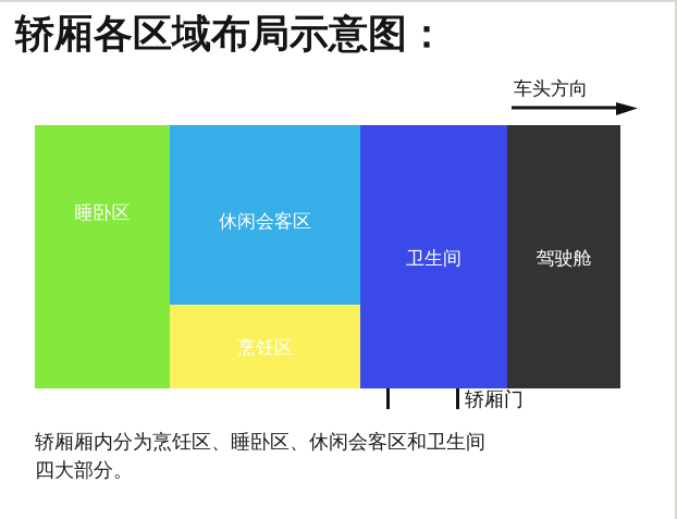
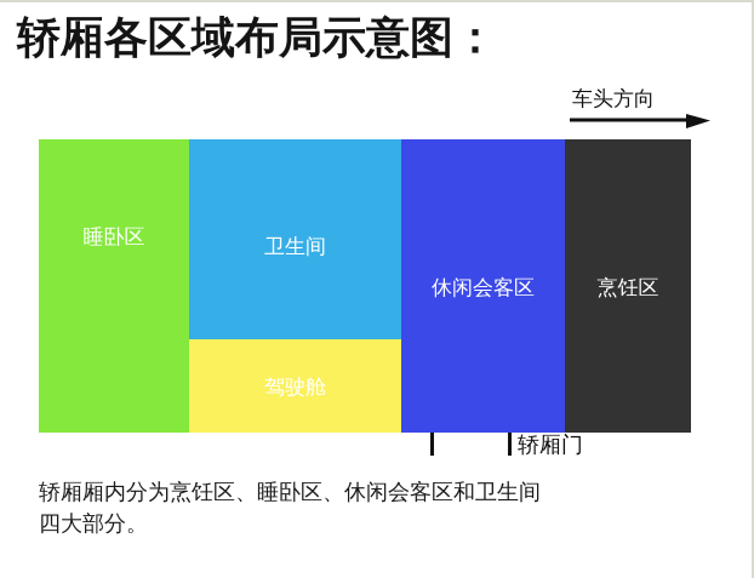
  轿厢各区域布局示意图：
  车头方向
  睡卧区
- 休闲会客区
+ 卫生间
- 烹饪区
+ 驾驶舱
- 卫生间
+ 休闲会客区
- 驾驶舱
+ 烹饪区
  轿厢门
  轿厢厢内分为烹饪区、睡卧区、休闲会客区和卫生间
  四大部分。
